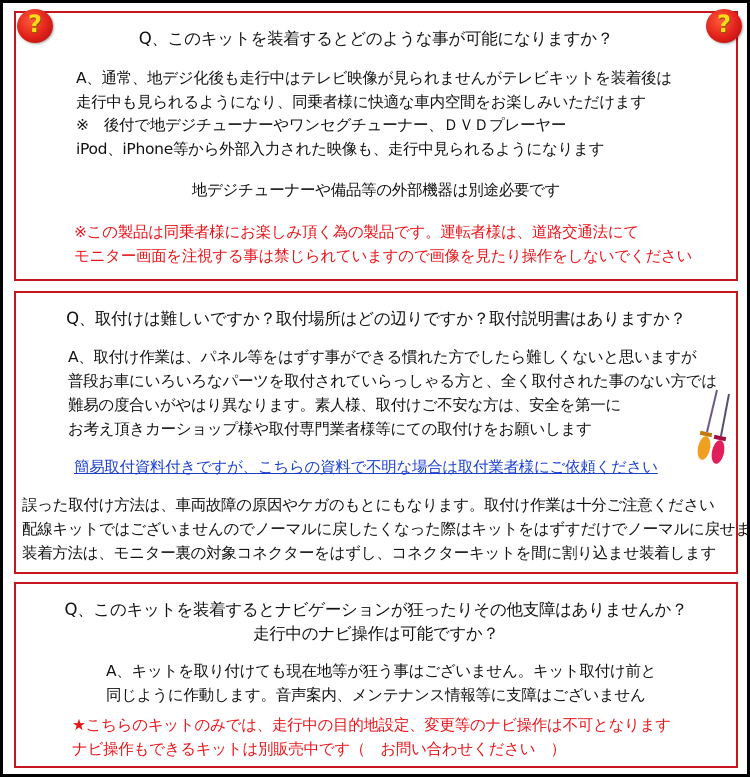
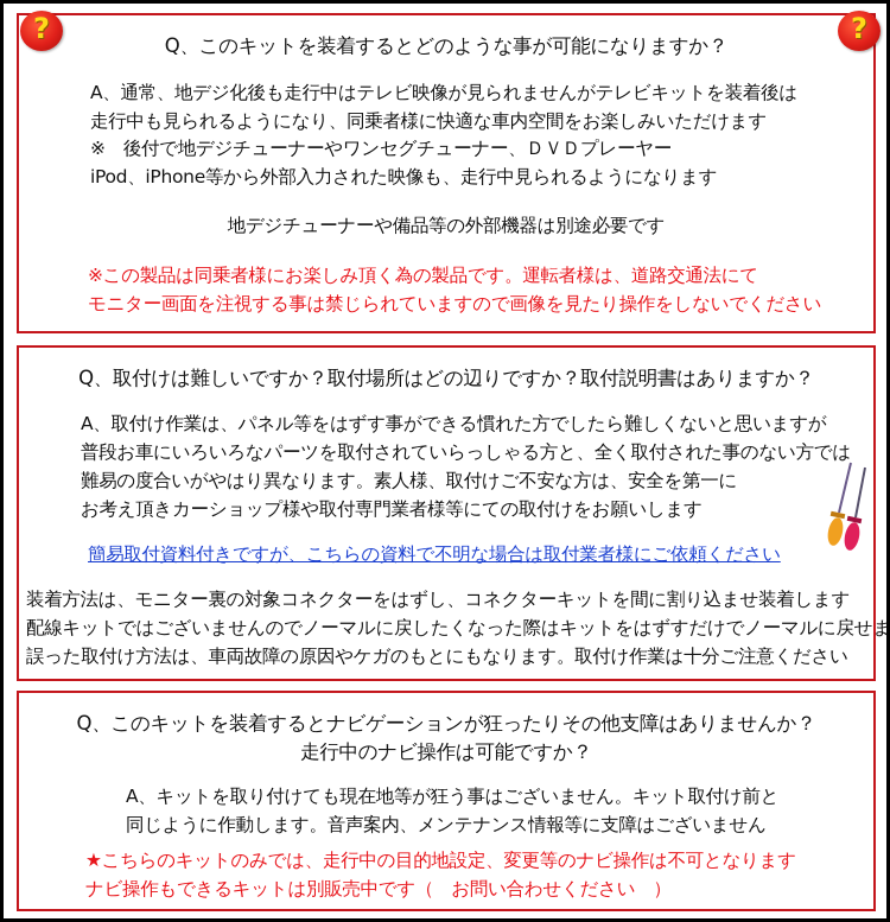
  Q、このキットを装着するとどのような事が可能になりますか？
  A、通常、地デジ化後も走行中はテレビ映像が見られませんがテレビキットを装着後は
  走行中も見られるようになり、同乗者様に快適な車内空間をお楽しみいただけます
  ※ 後付で地デジチューナーやワンセグチューナー、ＤＶＤプレーヤー
  iPod、iPhone等から外部入力された映像も、走行中見られるようになります
  地デジチューナーや備品等の外部機器は別途必要です
  ※この製品は同乗者様にお楽しみ頂く為の製品です。運転者様は、道路交通法にて
  モニター画面を注視する事は禁じられていますので画像を見たり操作をしないでください
  ?
  ?
  Q、取付けは難しいですか？取付場所はどの辺りですか？取付説明書はありますか？
  A、取付け作業は、パネル等をはずす事ができる慣れた方でしたら難しくないと思いますが
  普段お車にいろいろなパーツを取付されていらっしゃる方と、全く取付された事のない方では
  難易の度合いがやはり異なります。素人様、取付けご不安な方は、安全を第一に
  お考え頂きカーショップ様や取付専門業者様等にての取付けをお願いします
  簡易取付資料付きですが、こちらの資料で不明な場合は取付業者様にご依頼ください
- 誤った取付け方法は、車両故障の原因やケガのもとにもなります。取付け作業は十分ご注意ください
+ 装着方法は、モニター裏の対象コネクターをはずし、コネクターキットを間に割り込ませ装着します
  配線キットではございませんのでノーマルに戻したくなった際はキットをはずすだけでノーマルに戻せま
- 装着方法は、モニター裏の対象コネクターをはずし、コネクターキットを間に割り込ませ装着します
+ 誤った取付け方法は、車両故障の原因やケガのもとにもなります。取付け作業は十分ご注意ください
  Q、このキットを装着するとナビゲーションが狂ったりその他支障はありませんか？
  走行中のナビ操作は可能ですか？
  A、キットを取り付けても現在地等が狂う事はございません。キット取付け前と
  同じように作動します。音声案内、メンテナンス情報等に支障はございません
  ★こちらのキットのみでは、走行中の目的地設定、変更等のナビ操作は不可となります
  ナビ操作もできるキットは別販売中です（ お問い合わせください ）
